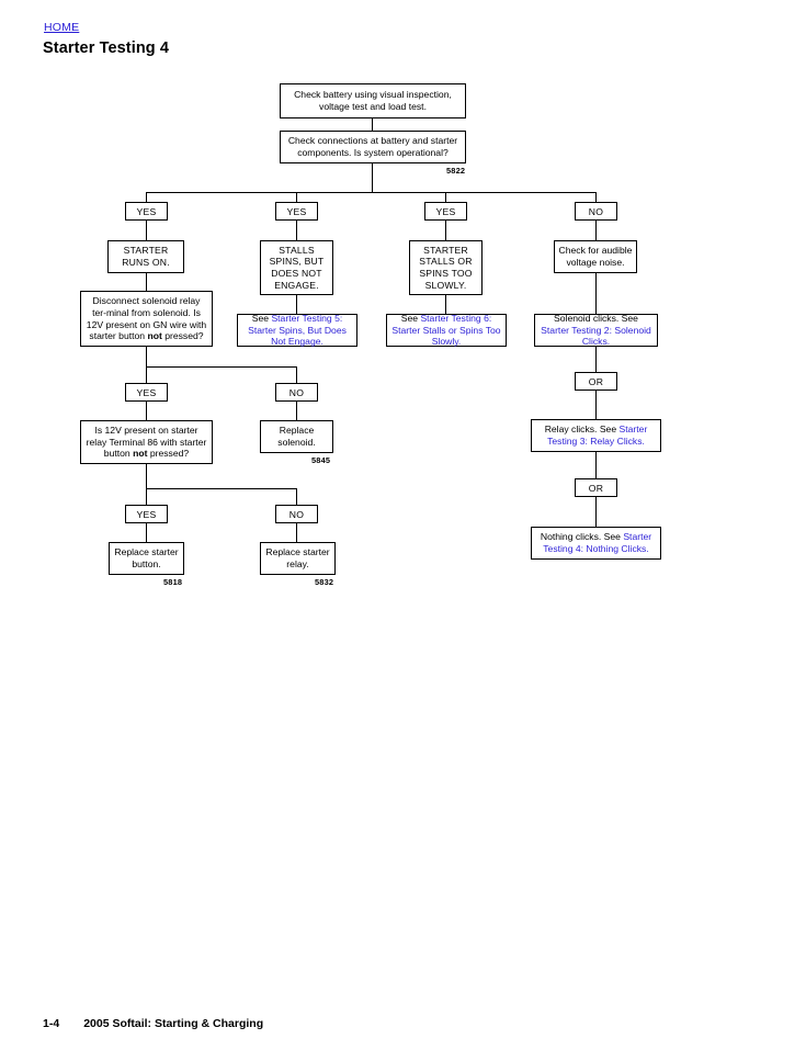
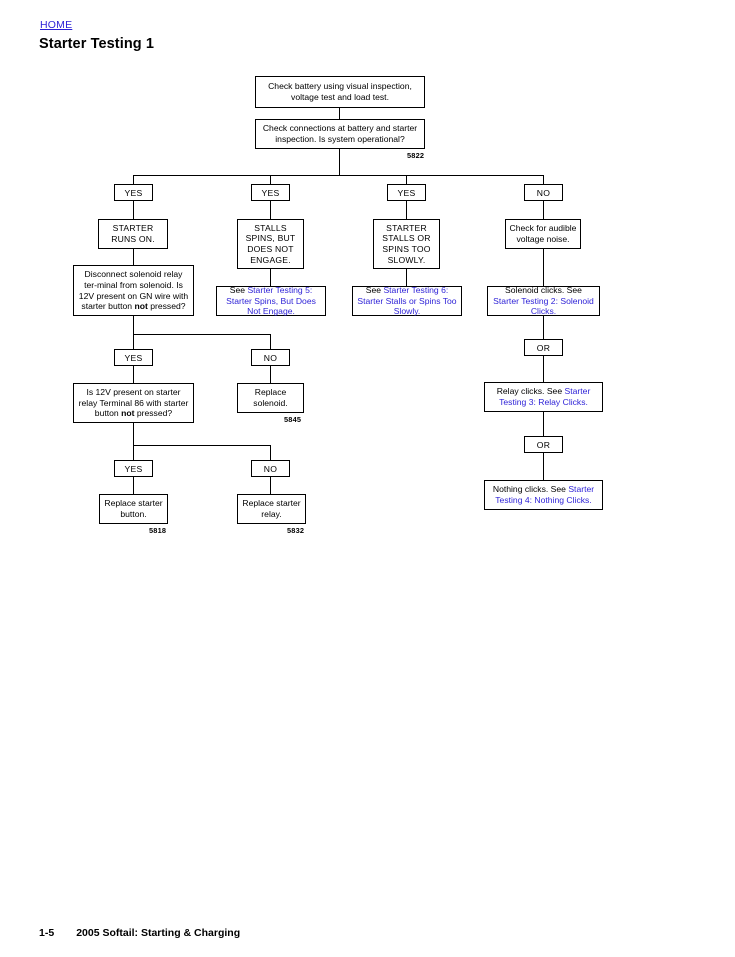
  HOME
- Starter Testing 4
+ Starter Testing 1
  Check battery using visual inspection, voltage test and load test.
- Check connections at battery and starter components. Is system operational?
+ Check connections at battery and starter inspection. Is system operational?
  5822
  YES
  YES
  YES
  NO
  STARTER RUNS ON.
  STALLS SPINS, BUT DOES NOT ENGAGE.
  STARTER STALLS OR SPINS TOO SLOWLY.
  Check for audible voltage noise.
  Disconnect solenoid relay ter-minal from solenoid. Is 12V present on GN wire with starter button not pressed?
  See Starter Testing 5: Starter Spins, But Does Not Engage.
  See Starter Testing 6: Starter Stalls or Spins Too Slowly.
  Solenoid clicks. See Starter Testing 2: Solenoid Clicks.
  YES
  NO
  Is 12V present on starter relay Terminal 86 with starter button not pressed?
  Replace solenoid.
  5845
  YES
  NO
  Replace starter button.
  5818
  Replace starter relay.
  5832
  OR
  Relay clicks. See Starter Testing 3: Relay Clicks.
  OR
  Nothing clicks. See Starter Testing 4: Nothing Clicks.
- 1-4 2005 Softail: Starting & Charging
+ 1-5 2005 Softail: Starting & Charging
